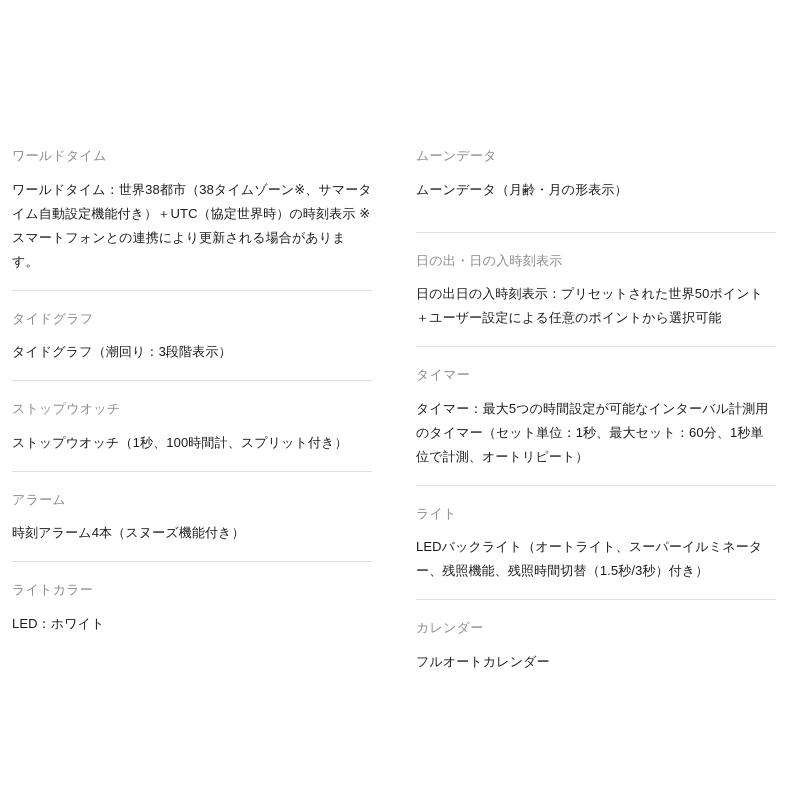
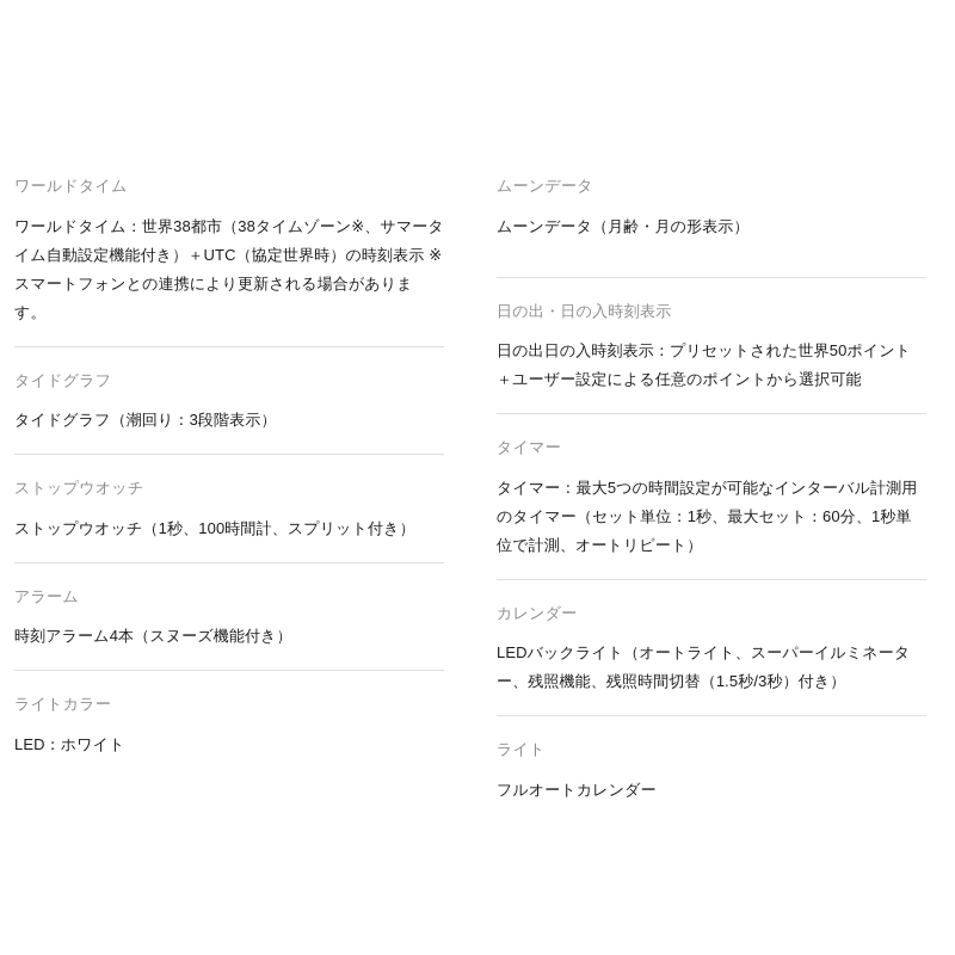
  ワールドタイム
  ワールドタイム：世界38都市（38タイムゾーン※、サマータイム自動設定機能付き）＋UTC（協定世界時）の時刻表示 ※ スマートフォンとの連携により更新される場合があります。
  タイドグラフ
  タイドグラフ（潮回り：3段階表示）
  ストップウオッチ
  ストップウオッチ（1秒、100時間計、スプリット付き）
  アラーム
  時刻アラーム4本（スヌーズ機能付き）
  ライトカラー
  LED：ホワイト
  ムーンデータ
  ムーンデータ（月齢・月の形表示）
  日の出・日の入時刻表示
  日の出日の入時刻表示：プリセットされた世界50ポイント＋ユーザー設定による任意のポイントから選択可能
  タイマー
  タイマー：最大5つの時間設定が可能なインターバル計測用のタイマー（セット単位：1秒、最大セット：60分、1秒単位で計測、オートリピート）
- ライト
+ カレンダー
  LEDバックライト（オートライト、スーパーイルミネーター、残照機能、残照時間切替（1.5秒/3秒）付き）
- カレンダー
+ ライト
  フルオートカレンダー
